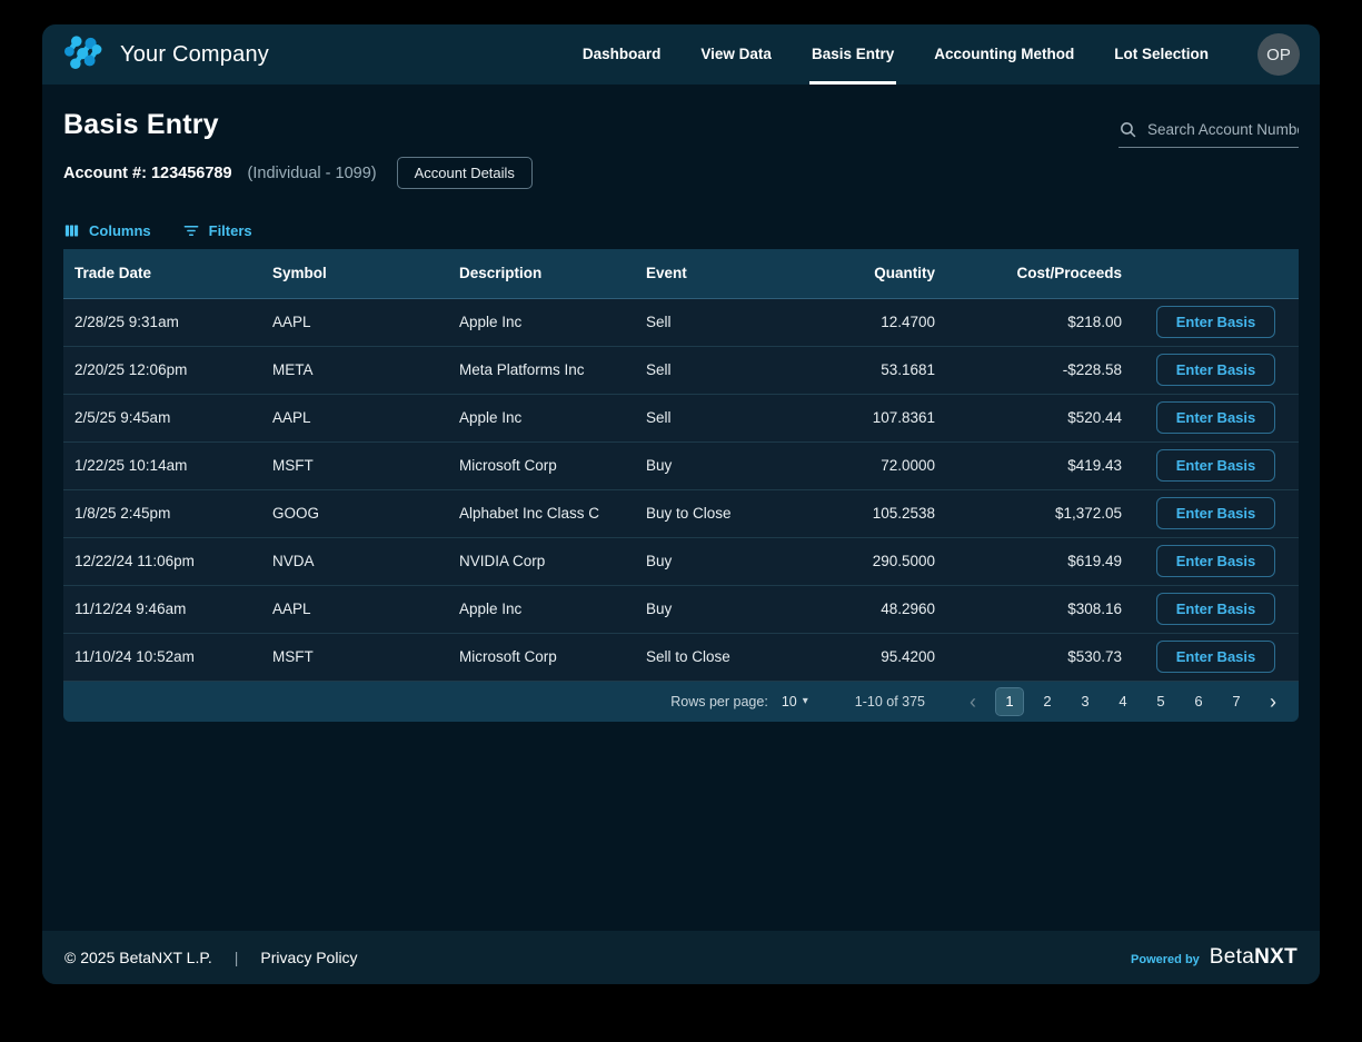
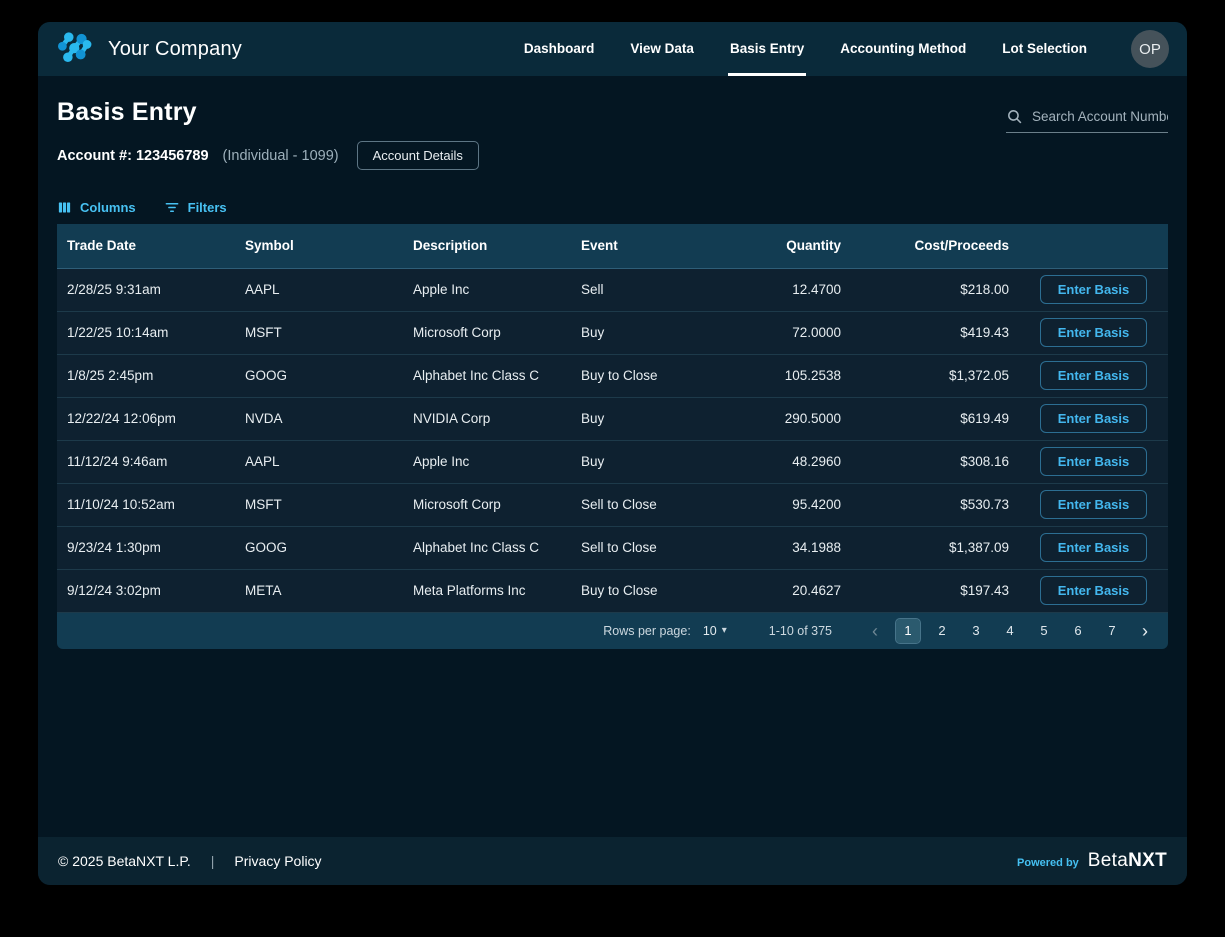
  Your Company
  Dashboard
  View Data
  Basis Entry
  Accounting Method
  Lot Selection
  OP
  Basis Entry
  Account #: 123456789
  (Individual - 1099)
  Account Details
  Search Account Numb
  Columns
  Filters
  Trade Date	Symbol	Description	Event	Quantity	Cost/Proceeds
  2/28/25 9:31am	AAPL	Apple Inc	Sell	12.4700	$218.00	Enter Basis
- 2/20/25 12:06pm	META	Meta Platforms Inc	Sell	53.1681	-$228.58	Enter Basis
- 2/5/25 9:45am	AAPL	Apple Inc	Sell	107.8361	$520.44	Enter Basis
  1/22/25 10:14am	MSFT	Microsoft Corp	Buy	72.0000	$419.43	Enter Basis
  1/8/25 2:45pm	GOOG	Alphabet Inc Class C	Buy to Close	105.2538	$1,372.05	Enter Basis
- 12/22/24 11:06pm	NVDA	NVIDIA Corp	Buy	290.5000	$619.49	Enter Basis
+ 12/22/24 12:06pm	NVDA	NVIDIA Corp	Buy	290.5000	$619.49	Enter Basis
  11/12/24 9:46am	AAPL	Apple Inc	Buy	48.2960	$308.16	Enter Basis
  11/10/24 10:52am	MSFT	Microsoft Corp	Sell to Close	95.4200	$530.73	Enter Basis
+ 9/23/24 1:30pm	GOOG	Alphabet Inc Class C	Sell to Close	34.1988	$1,387.09	Enter Basis
+ 9/12/24 3:02pm	META	Meta Platforms Inc	Buy to Close	20.4627	$197.43	Enter Basis
  Rows per page:
  10
  ▾
  1-10 of 375
  ‹
  1
  2
  3
  4
  5
  6
  7
  ›
  © 2025 BetaNXT L.P.
  |
  Privacy Policy
  Powered by
  BetaNXT
